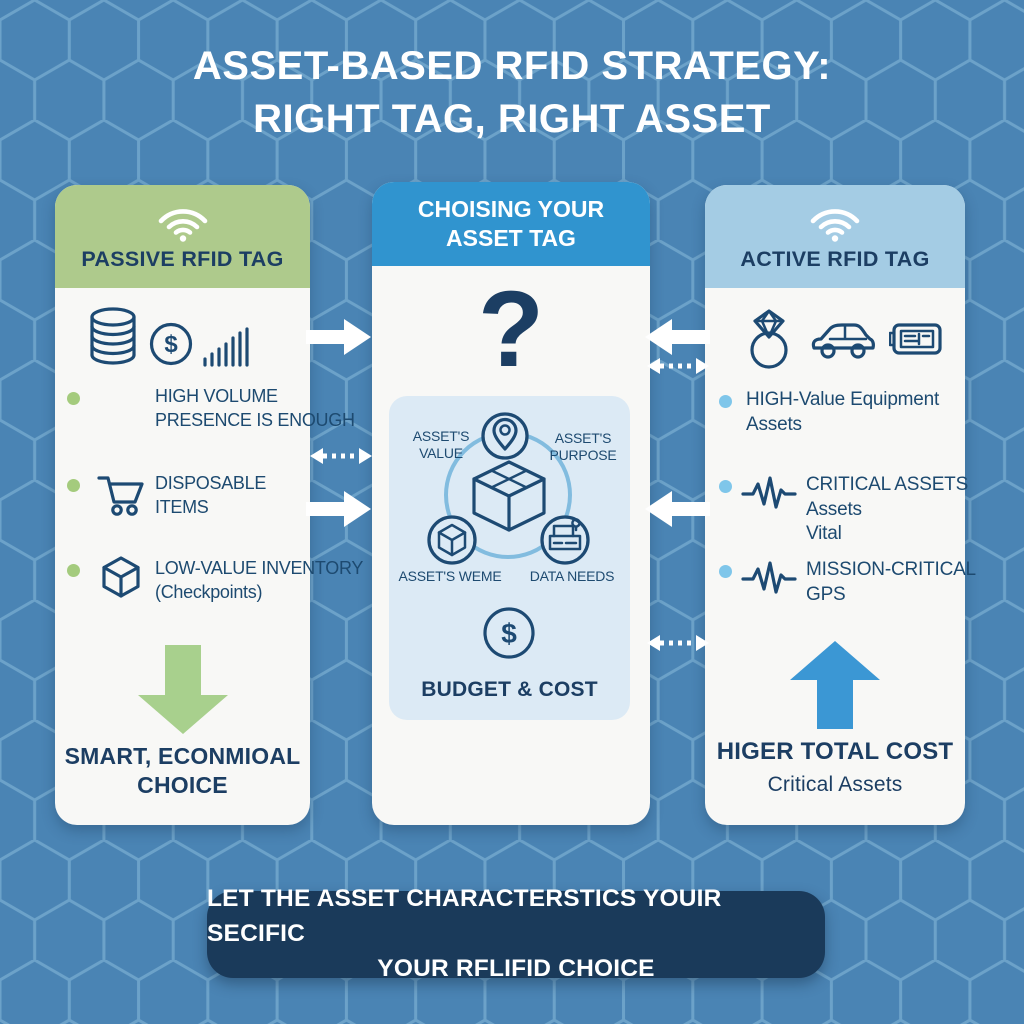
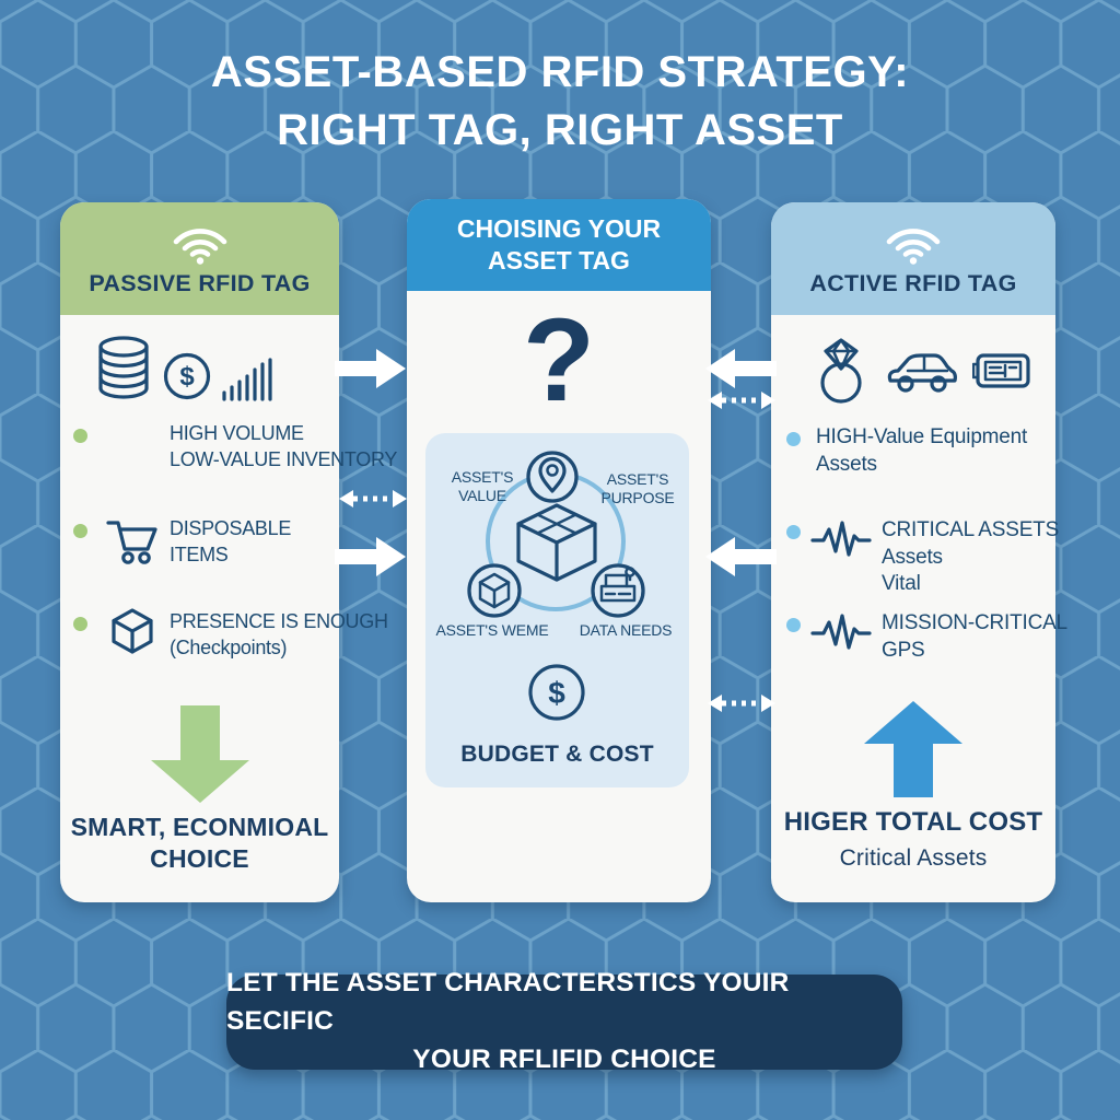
  ASSET-BASED RFID STRATEGY:
  RIGHT TAG, RIGHT ASSET
  PASSIVE RFID TAG
  $
  HIGH VOLUME
- PRESENCE IS ENOUGH
+ LOW-VALUE INVENTORY
  DISPOSABLE
  ITEMS
- LOW-VALUE INVENTORY
+ PRESENCE IS ENOUGH
  (Checkpoints)
  SMART, ECONMIOAL
  CHOICE
  CHOISING YOUR
  ASSET TAG
  ?
  $
  ASSET'S
  VALUE
  ASSET'S
  PURPOSE
  ASSET'S WEME
  DATA NEEDS
  BUDGET & COST
  ACTIVE RFID TAG
  HIGH-Value Equipment
  Assets
  CRITICAL ASSETS
  Assets
  Vital
  MISSION-CRITICAL
  GPS
  HIGER TOTAL COST
  Critical Assets
  LET THE ASSET CHARACTERSTICS YOUIR SECIFIC
  YOUR RFLIFID CHOICE
